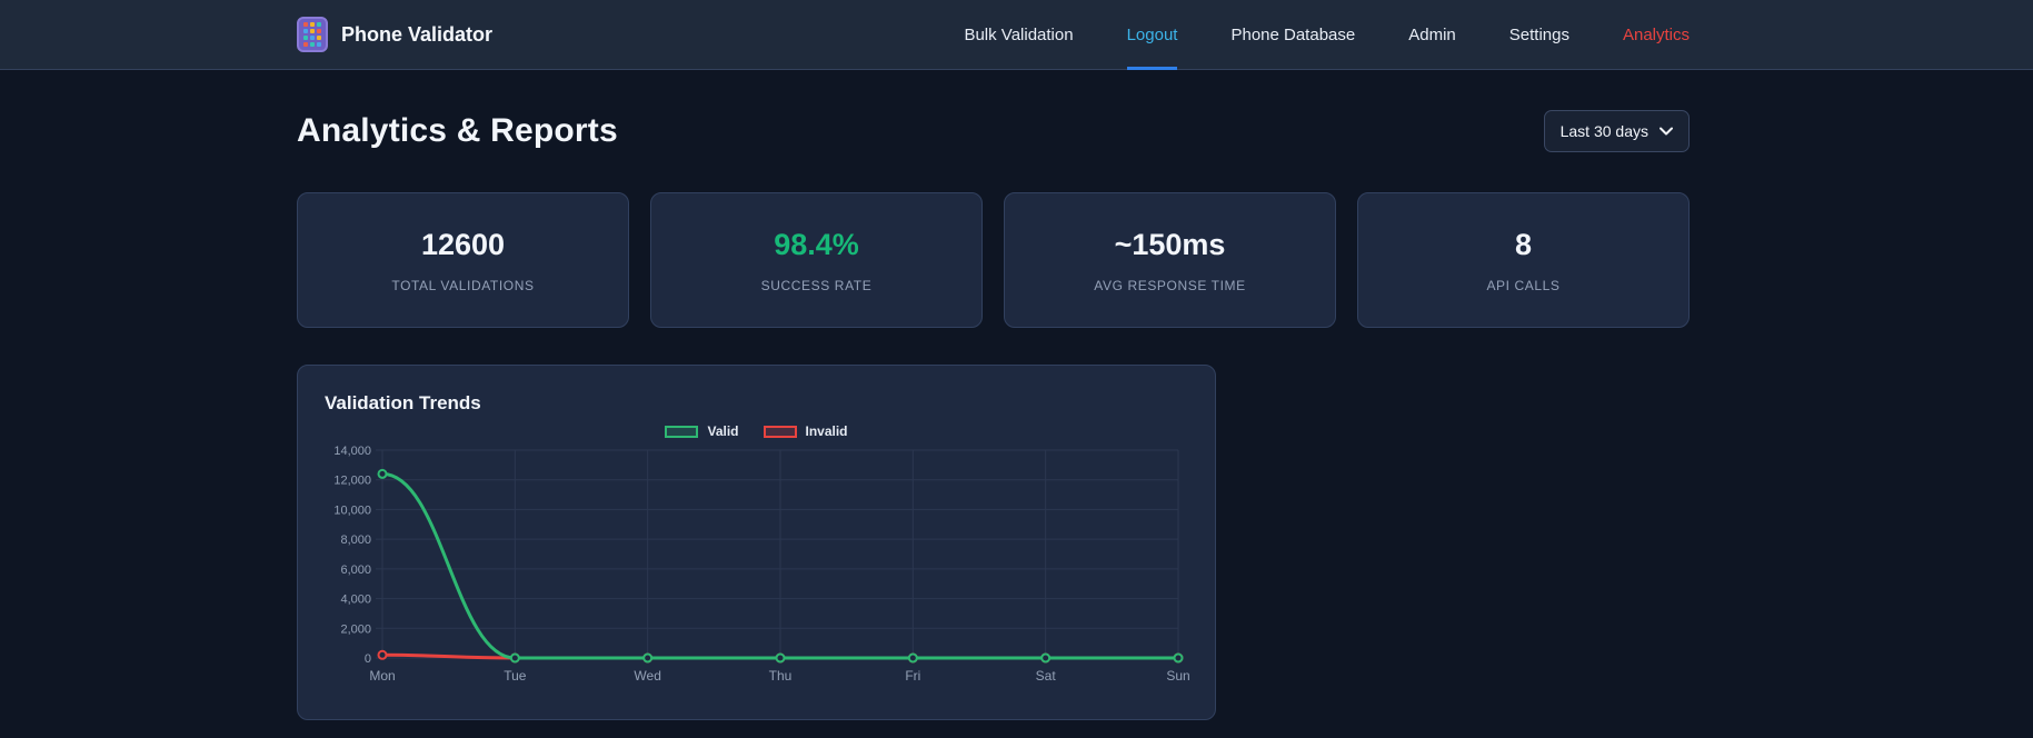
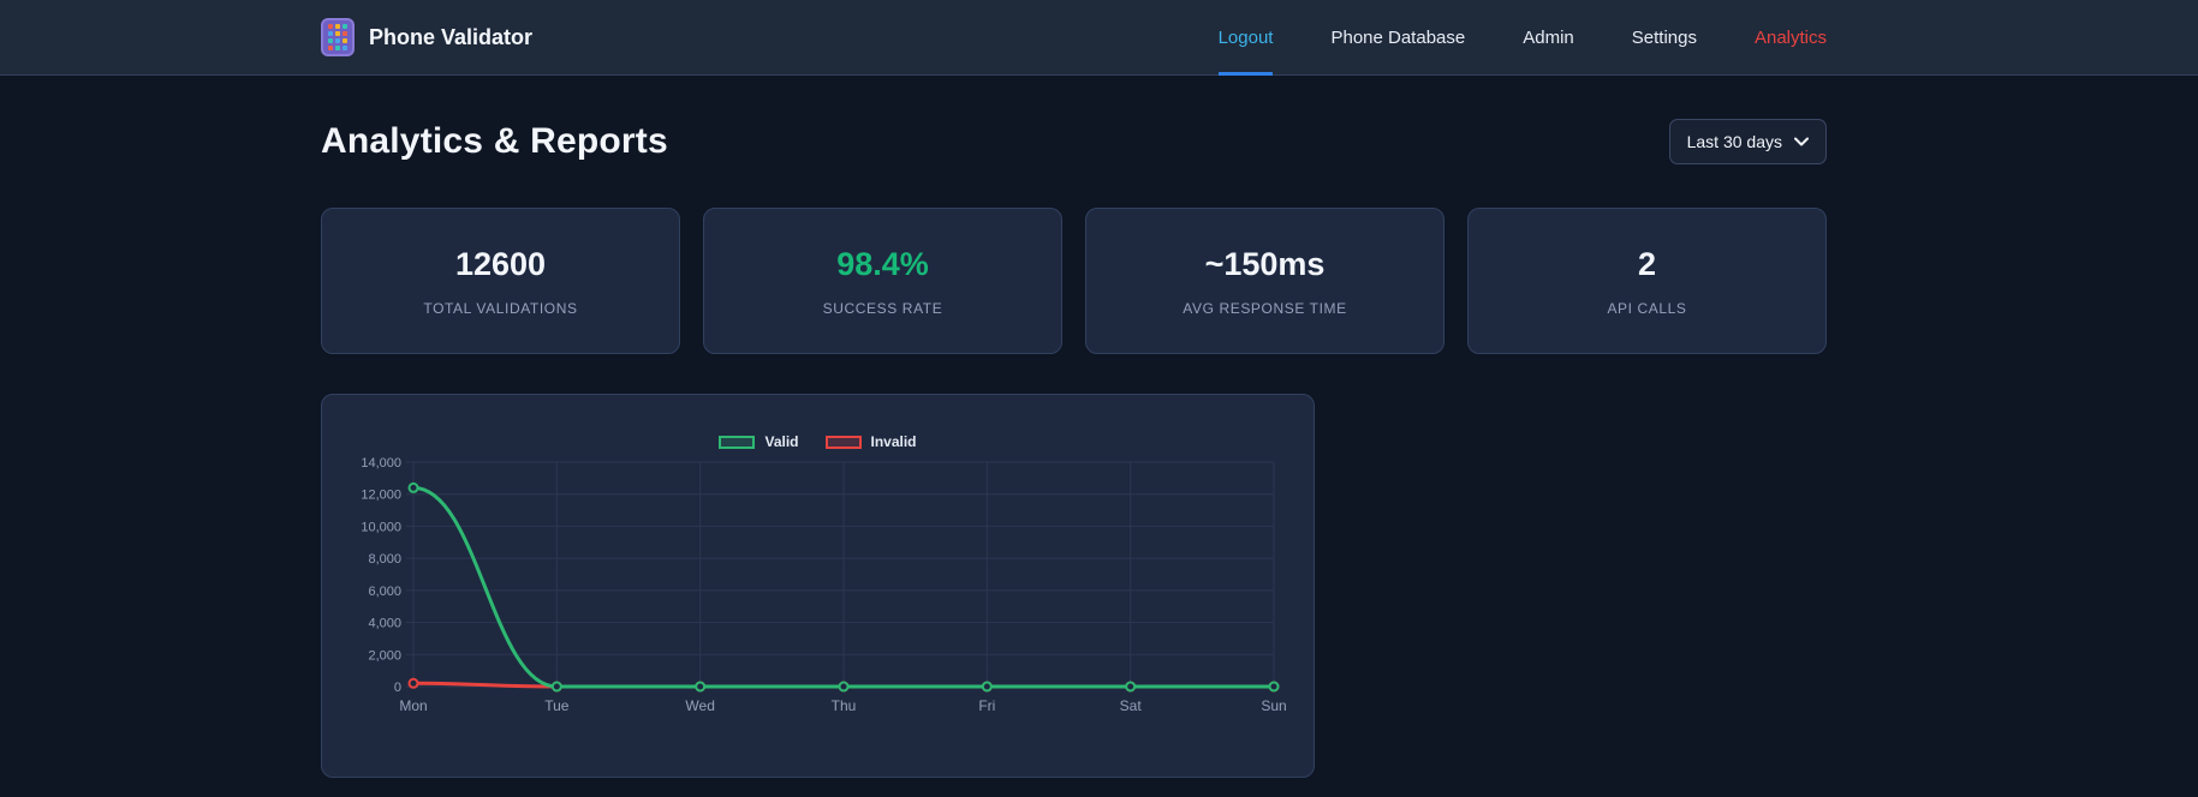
  Phone Validator
- Bulk Validation
  Logout
  Phone Database
  Admin
  Settings
  Analytics
  Analytics & Reports
  Last 30 days
  12600
  TOTAL VALIDATIONS
  98.4%
  SUCCESS RATE
  ~150ms
  AVG RESPONSE TIME
- 8
+ 2
  API CALLS
- Validation Trends
  Valid
  Invalid
  0
  2,000
  4,000
  6,000
  8,000
  10,000
  12,000
  14,000
  Mon
  Tue
  Wed
  Thu
  Fri
  Sat
  Sun
